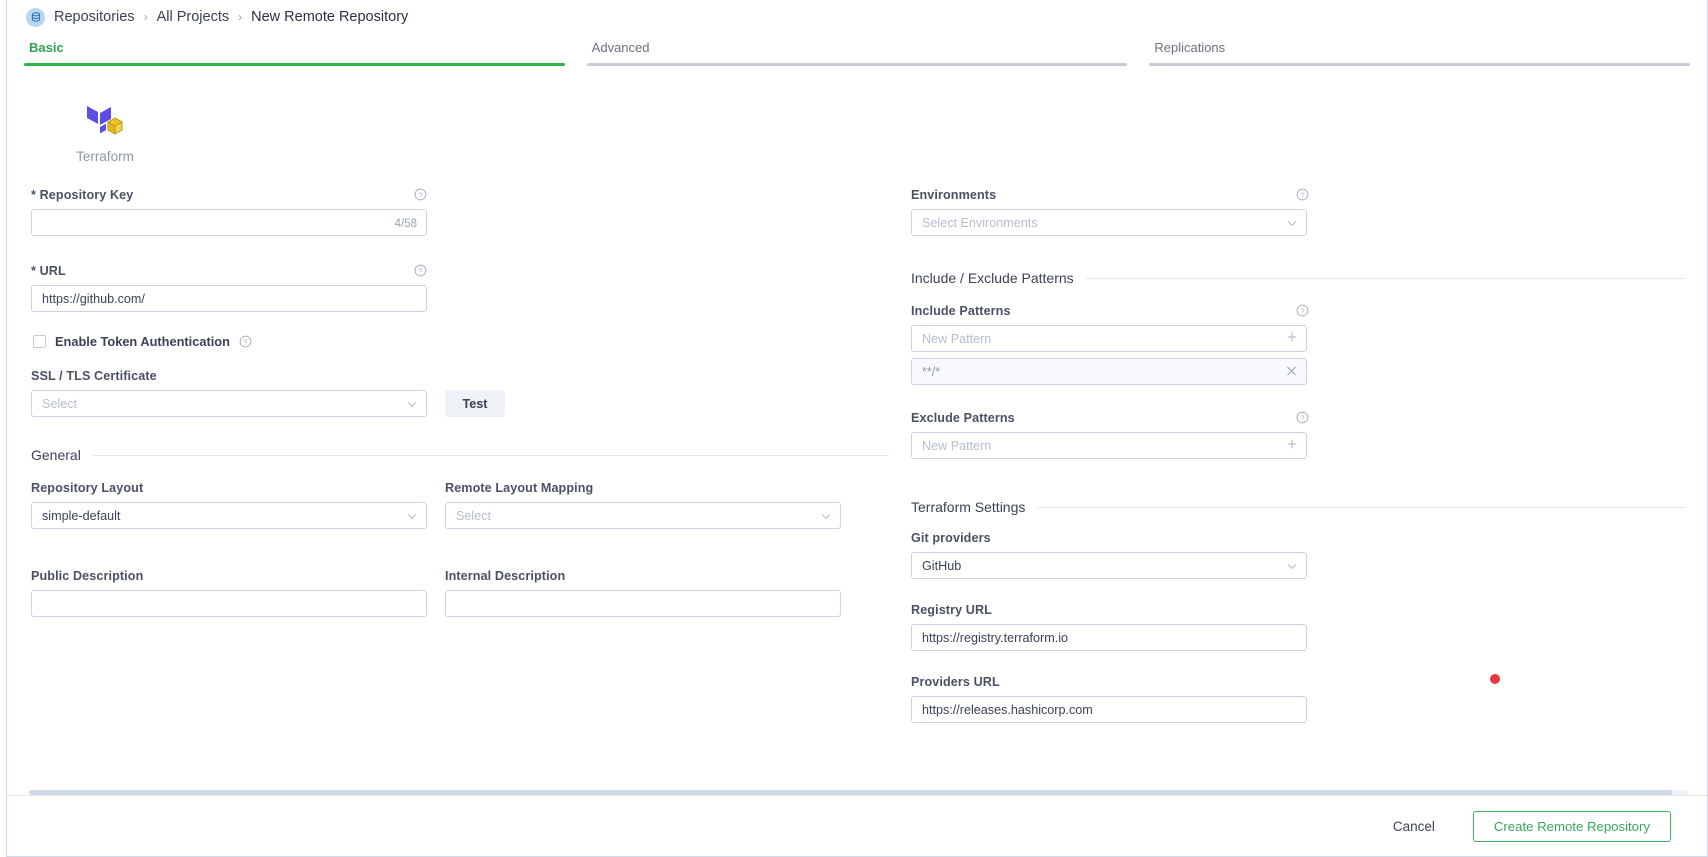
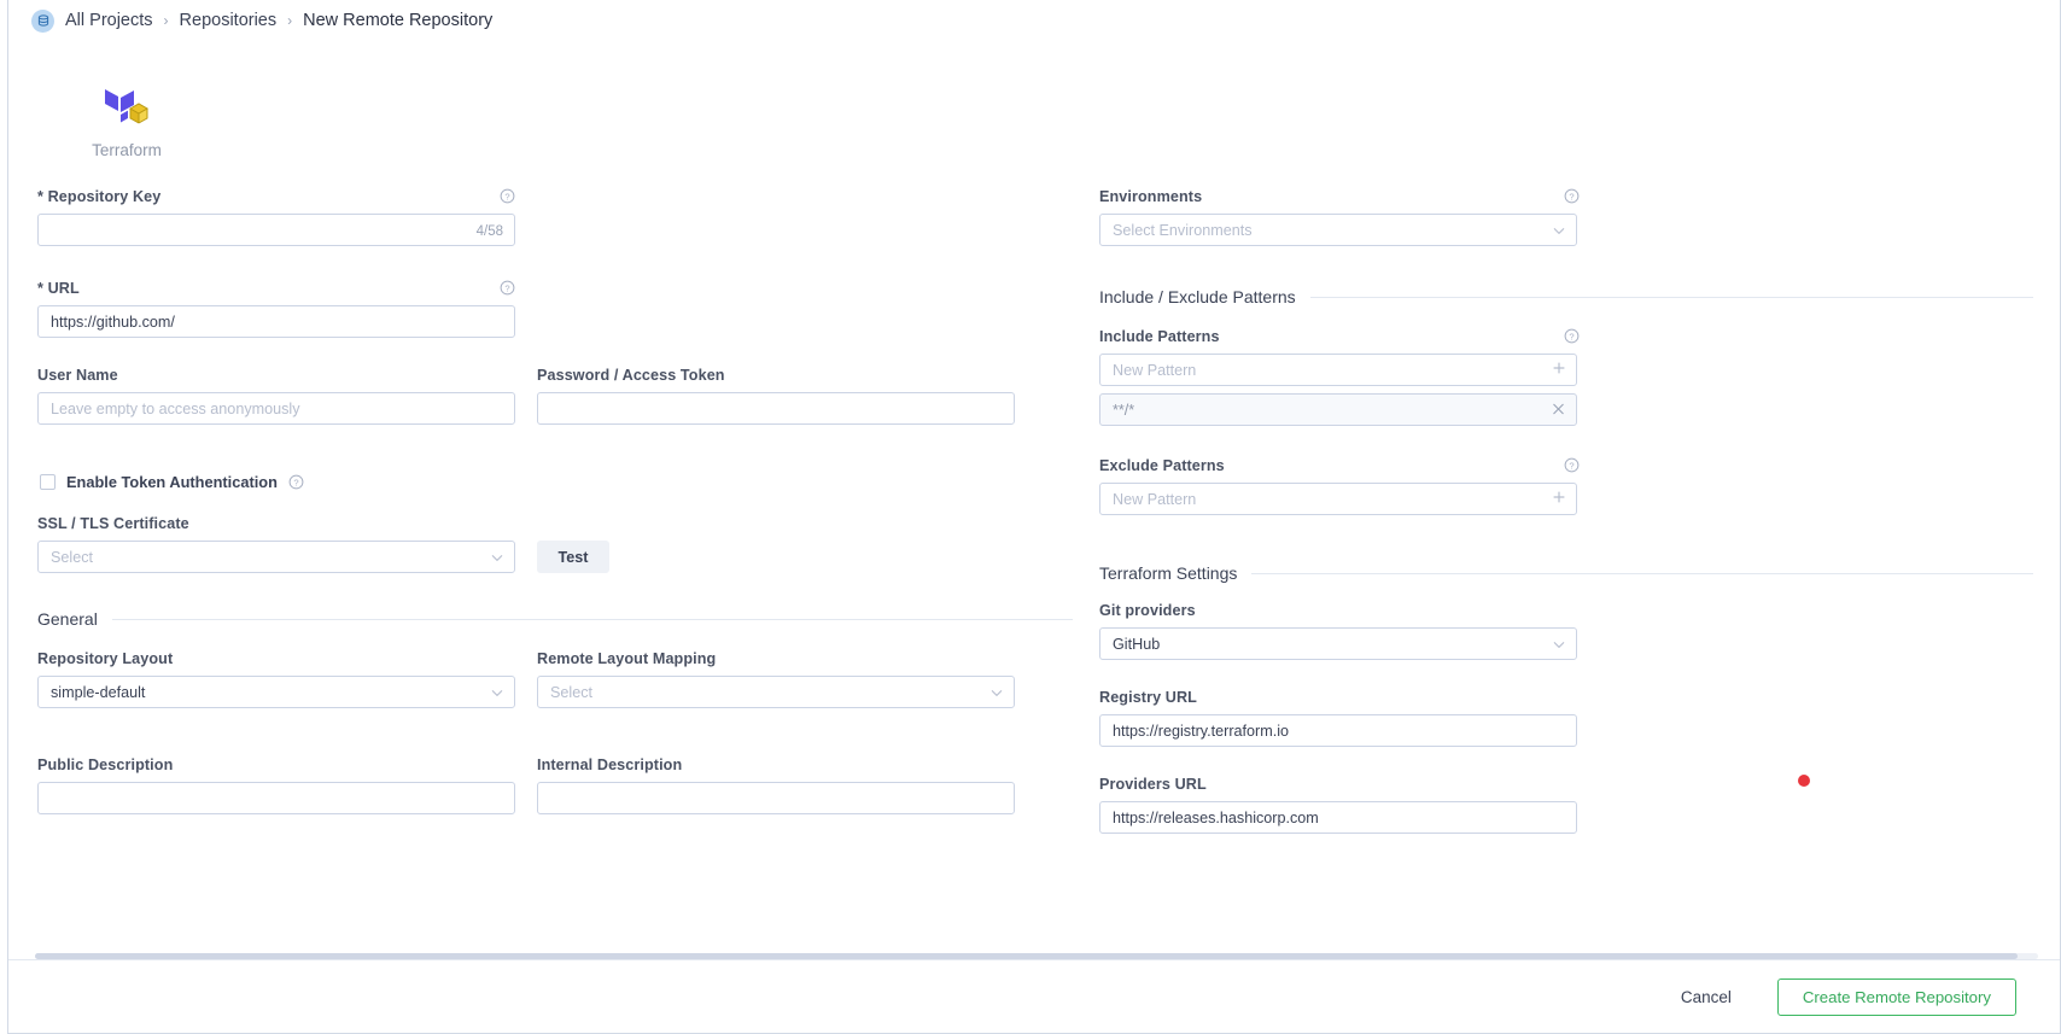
- Repositories
+ All Projects
  ›
- All Projects
+ Repositories
  ›
  New Remote Repository
- Basic
- Advanced
- Replications
  Terraform
  * Repository Key
  ?
  4/58
  * URL
  ?
  https://github.com/
+ User Name
+ Leave empty to access anonymously
+ Password / Access Token
  Enable Token Authentication
  ?
  SSL / TLS Certificate
  Select
  Test
  General
  Repository Layout
  simple-default
  Remote Layout Mapping
  Select
  Public Description
  Internal Description
  Environments
  ?
  Select Environments
  Include / Exclude Patterns
  Include Patterns
  ?
  New Pattern
  **/*
  Exclude Patterns
  ?
  New Pattern
  Terraform Settings
  Git providers
  GitHub
  Registry URL
  https://registry.terraform.io
  Providers URL
  https://releases.hashicorp.com
  Cancel
  Create Remote Repository
